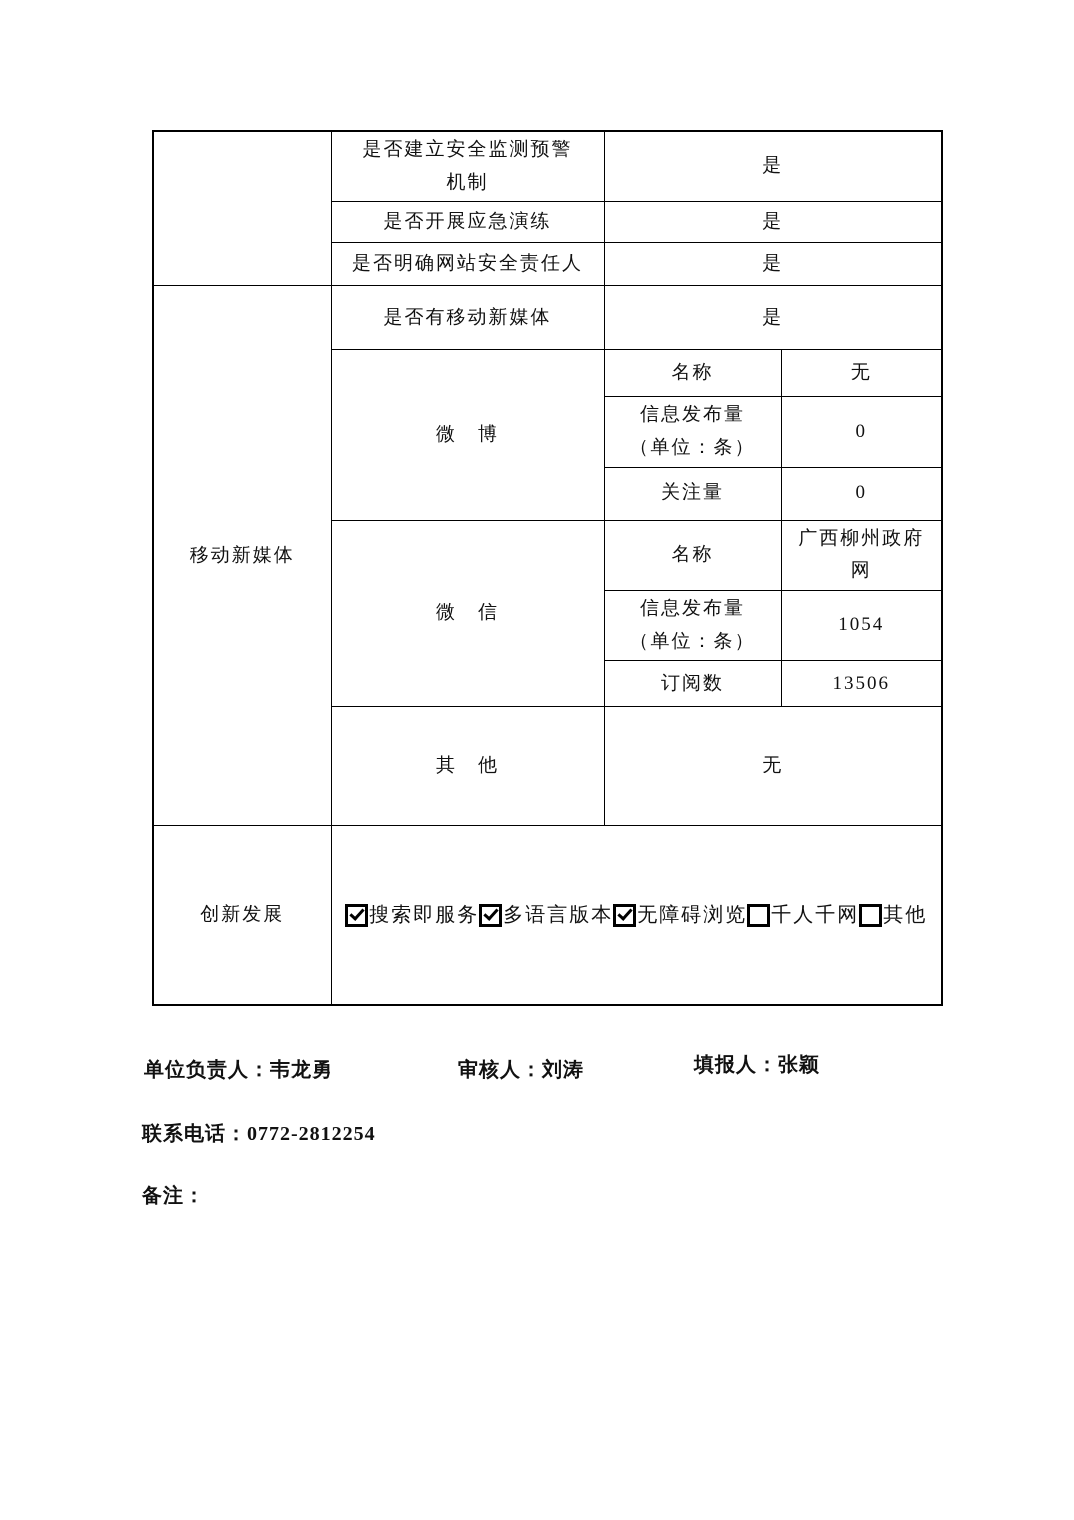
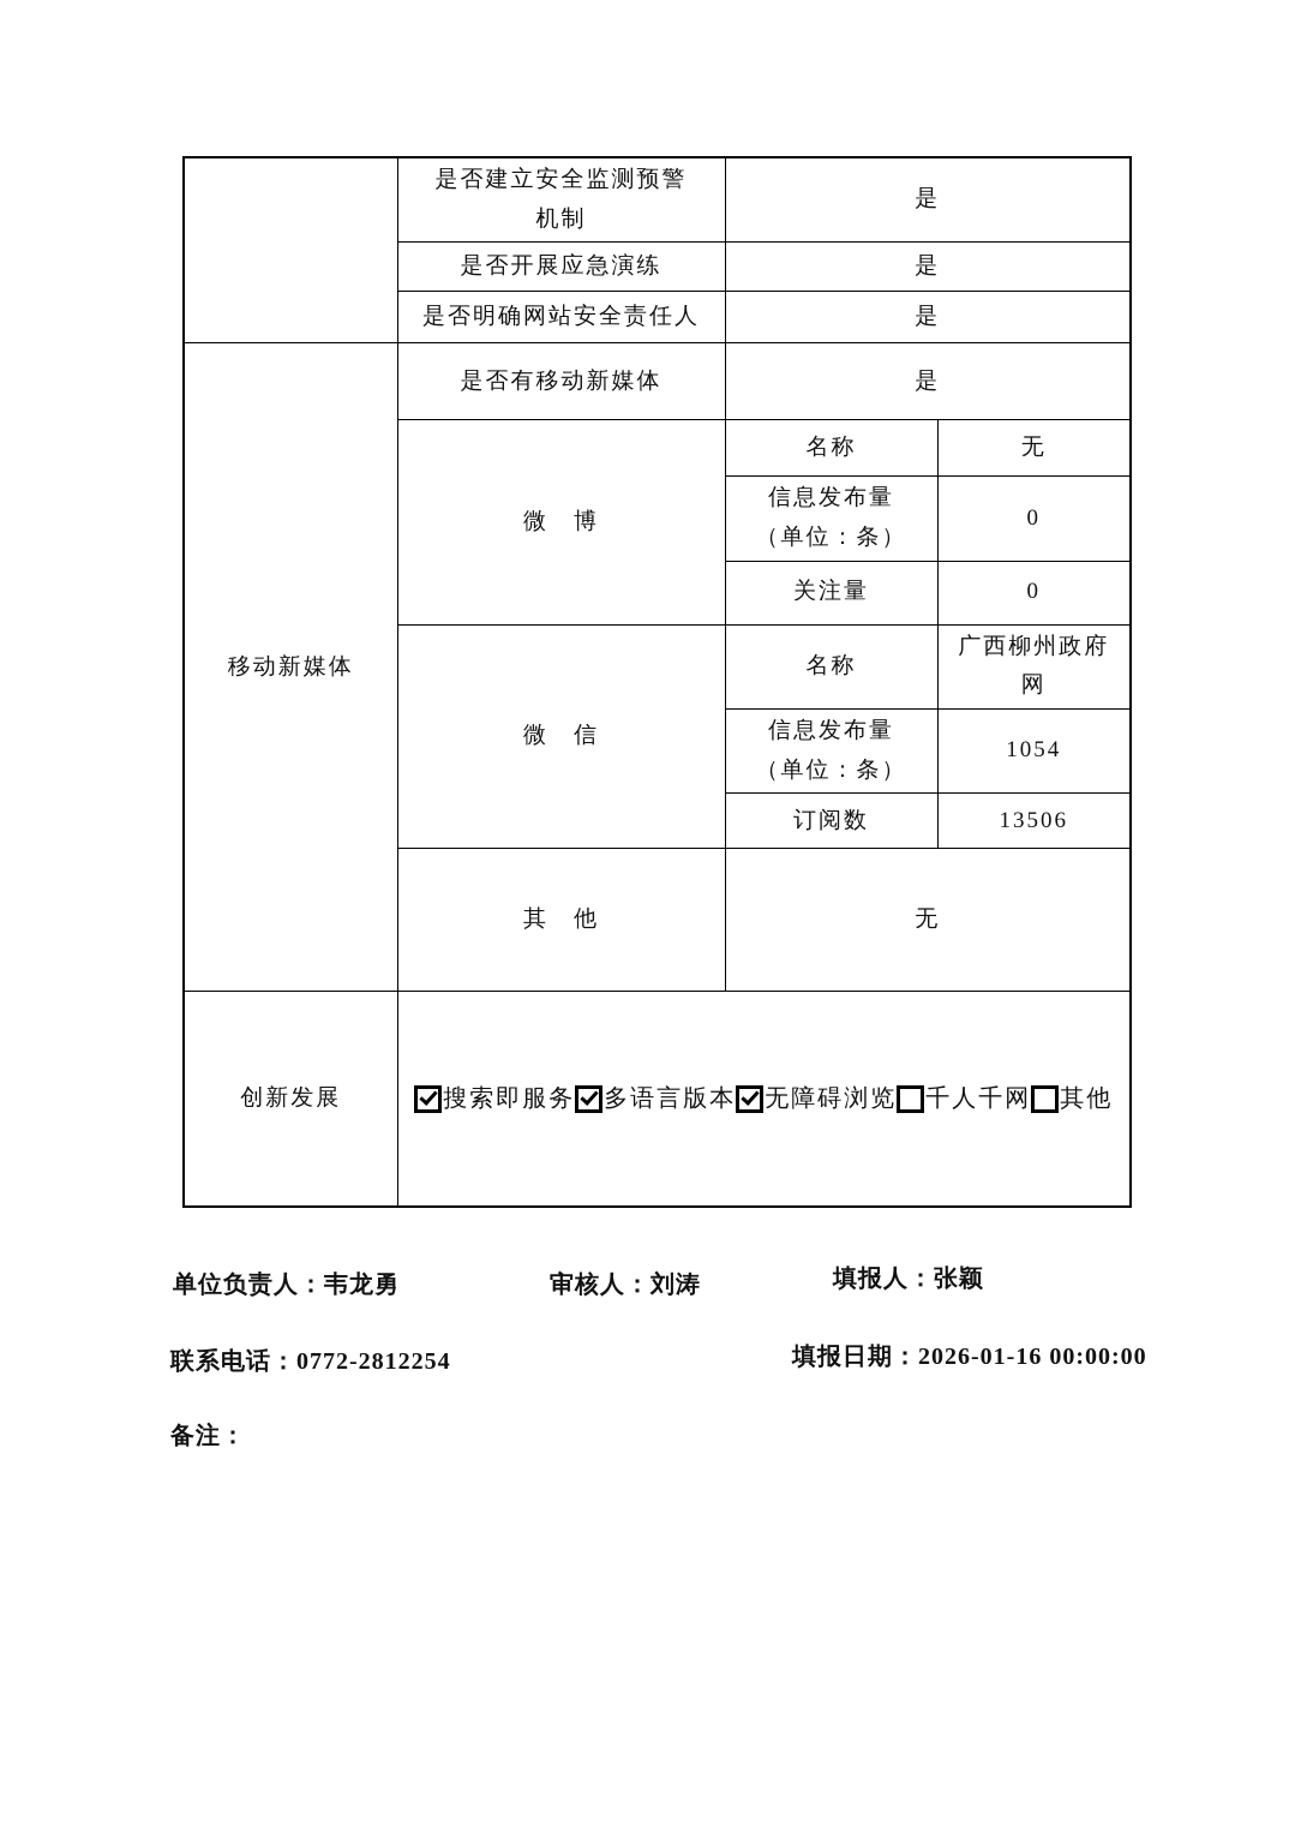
  	是否建立安全监测预警 机制	是
  是否开展应急演练	是
  是否明确网站安全责任人	是
  移动新媒体	是否有移动新媒体	是
  微 博	名称	无
  信息发布量 （单位：条）	0
  关注量	0
  微 信	名称	广西柳州政府 网
  信息发布量 （单位：条）	1054
  订阅数	13506
  其 他	无
  创新发展	搜索即服务 多语言版本 无障碍浏览 千人千网 其他
  单位负责人：韦龙勇
  审核人：刘涛
  填报人：张颖
  联系电话：0772-2812254
+ 填报日期：2026-01-16 00:00:00
  备注：
